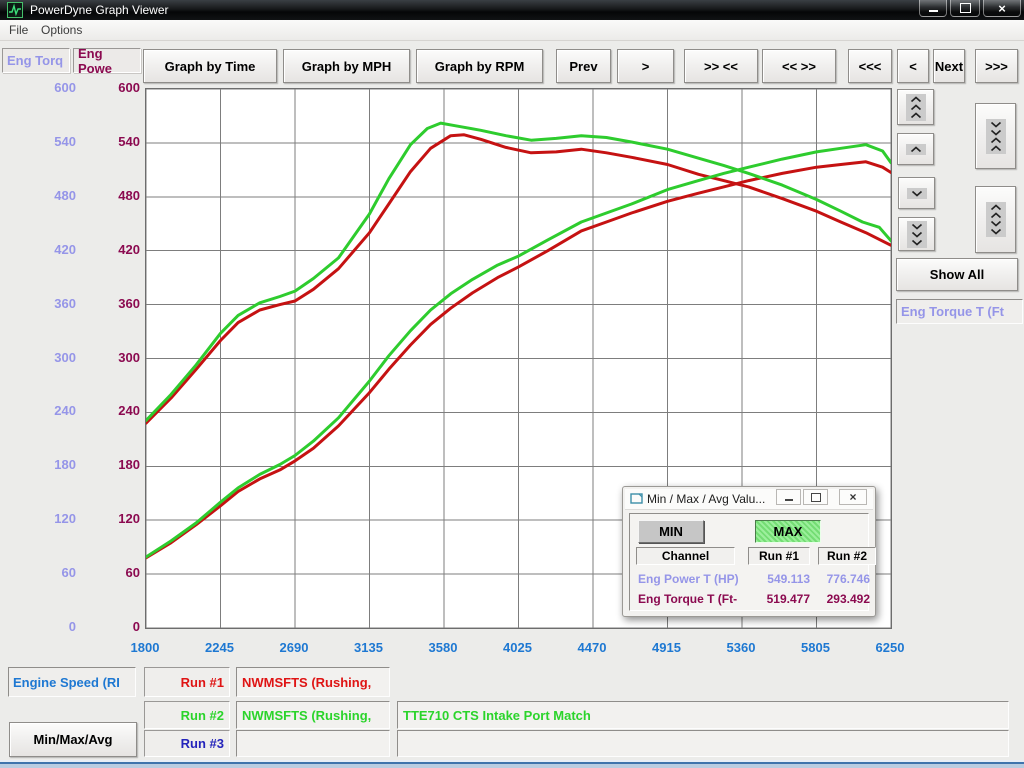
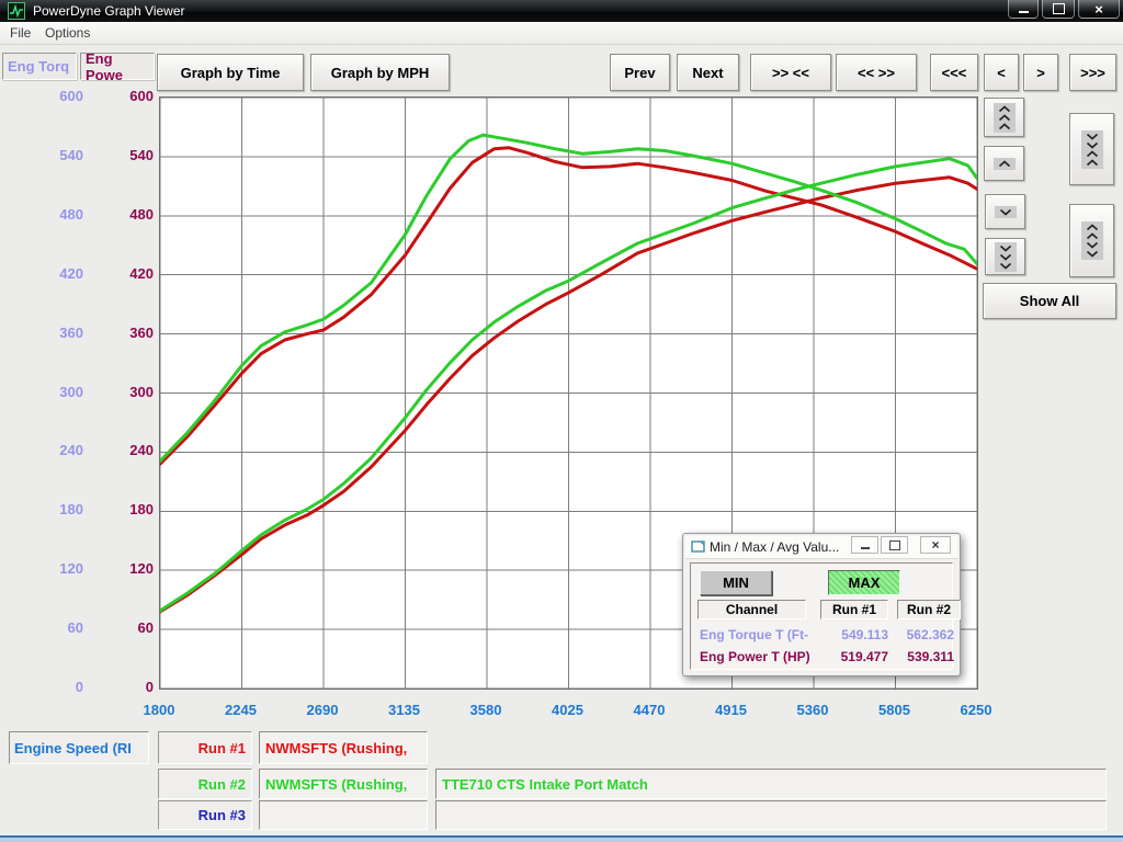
  PowerDyne Graph Viewer
  ×
  File
  Options
  Eng Torq
  Eng Powe
  Graph by Time
  Graph by MPH
- Graph by RPM
  Prev
- >
+ Next
  >> <<
  << >>
  <<<
  <
- Next
+ >
  >>>
  0
  60
  120
  180
  240
  300
  360
  420
  480
  540
  600
  0
  60
  120
  180
  240
  300
  360
  420
  480
  540
  600
  1800
  2245
  2690
  3135
  3580
  4025
  4470
  4915
  5360
  5805
  6250
  Show All
- Eng Torque T (Ft
  Min / Max / Avg Valu...
  ×
  MIN
  MAX
  Channel
  Run #1
  Run #2
- Eng Power T (HP)
+ Eng Torque T (Ft-
  549.113
- 776.746
+ 562.362
- Eng Torque T (Ft-
+ Eng Power T (HP)
  519.477
- 293.492
+ 539.311
  Engine Speed (RI
- Min/Max/Avg
  Run #1
  NWMSFTS (Rushing,
  Run #2
  NWMSFTS (Rushing,
  TTE710 CTS Intake Port Match
  Run #3
